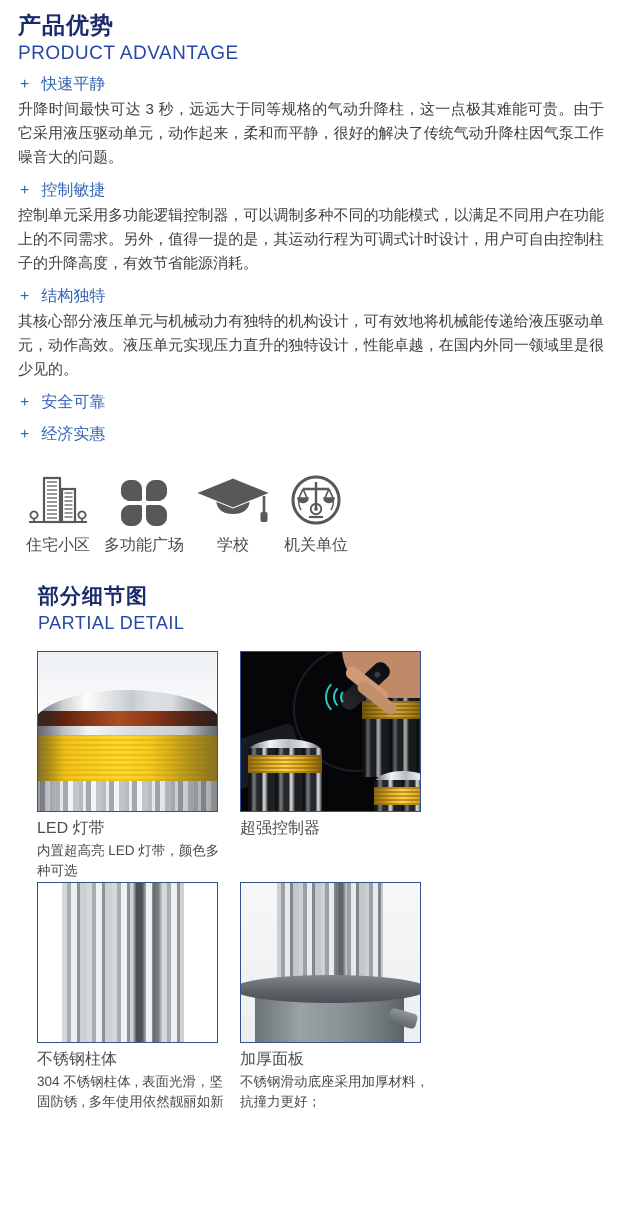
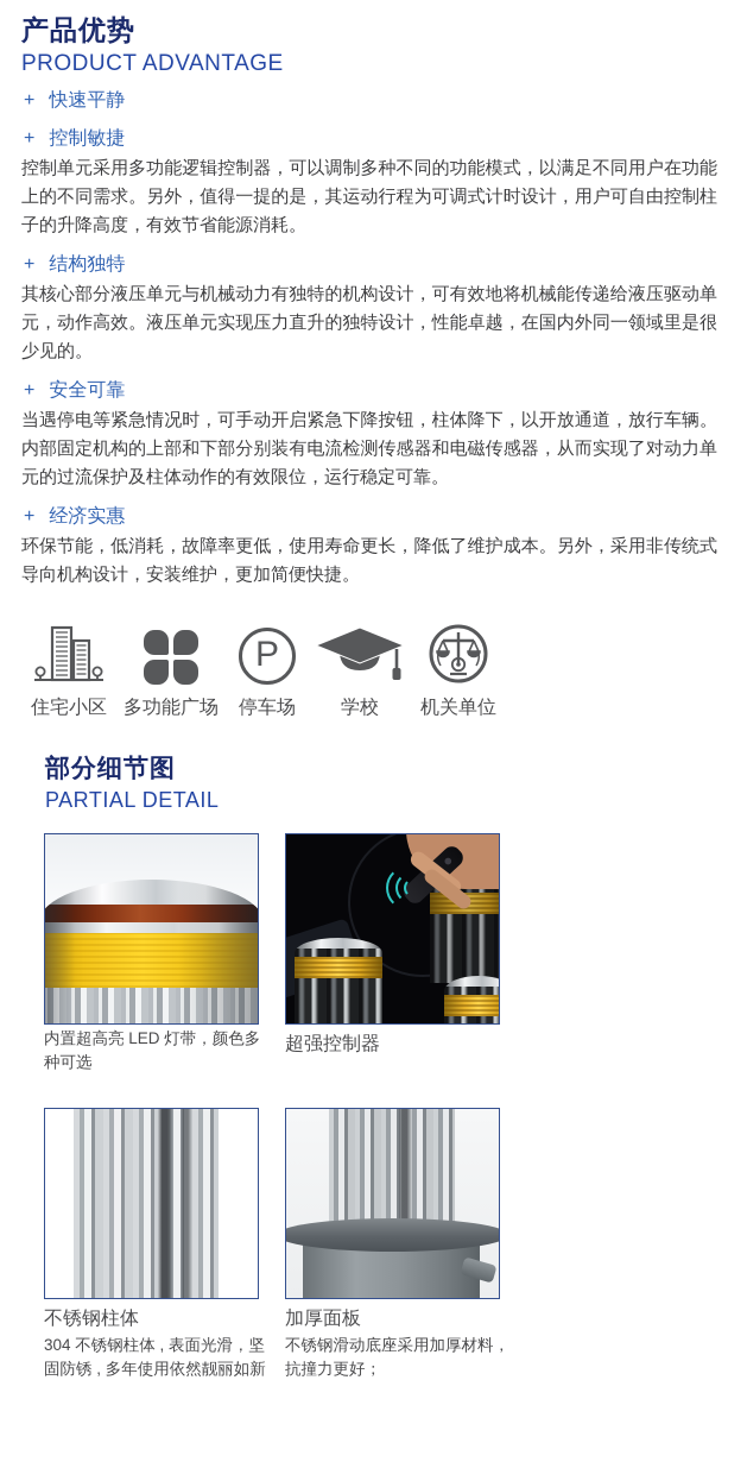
  产品优势
  PRODUCT ADVANTAGE
  +
  快速平静
- 升降时间最快可达 3 秒，远远大于同等规格的气动升降柱，这一点极其难能可贵。由于它采用液压驱动单元，动作起来，柔和而平静，很好的解决了传统气动升降柱因气泵工作噪音大的问题。
  +
  控制敏捷
  控制单元采用多功能逻辑控制器，可以调制多种不同的功能模式，以满足不同用户在功能上的不同需求。另外，值得一提的是，其运动行程为可调式计时设计，用户可自由控制柱子的升降高度，有效节省能源消耗。
  +
  结构独特
  其核心部分液压单元与机械动力有独特的机构设计，可有效地将机械能传递给液压驱动单元，动作高效。液压单元实现压力直升的独特设计，性能卓越，在国内外同一领域里是很少见的。
  +
  安全可靠
+ 当遇停电等紧急情况时，可手动开启紧急下降按钮，柱体降下，以开放通道，放行车辆。内部固定机构的上部和下部分别装有电流检测传感器和电磁传感器，从而实现了对动力单元的过流保护及柱体动作的有效限位，运行稳定可靠。
  +
  经济实惠
+ 环保节能，低消耗，故障率更低，使用寿命更长，降低了维护成本。另外，采用非传统式导向机构设计，安装维护，更加简便快捷。
  住宅小区
  多功能广场
+ P
+ 停车场
  学校
  机关单位
  部分细节图
  PARTIAL DETAIL
- LED 灯带
  内置超高亮 LED 灯带，颜色多种可选
  超强控制器
  不锈钢柱体
  304 不锈钢柱体 , 表面光滑，坚固防锈 , 多年使用依然靓丽如新
  加厚面板
  不锈钢滑动底座采用加厚材料，抗撞力更好；
